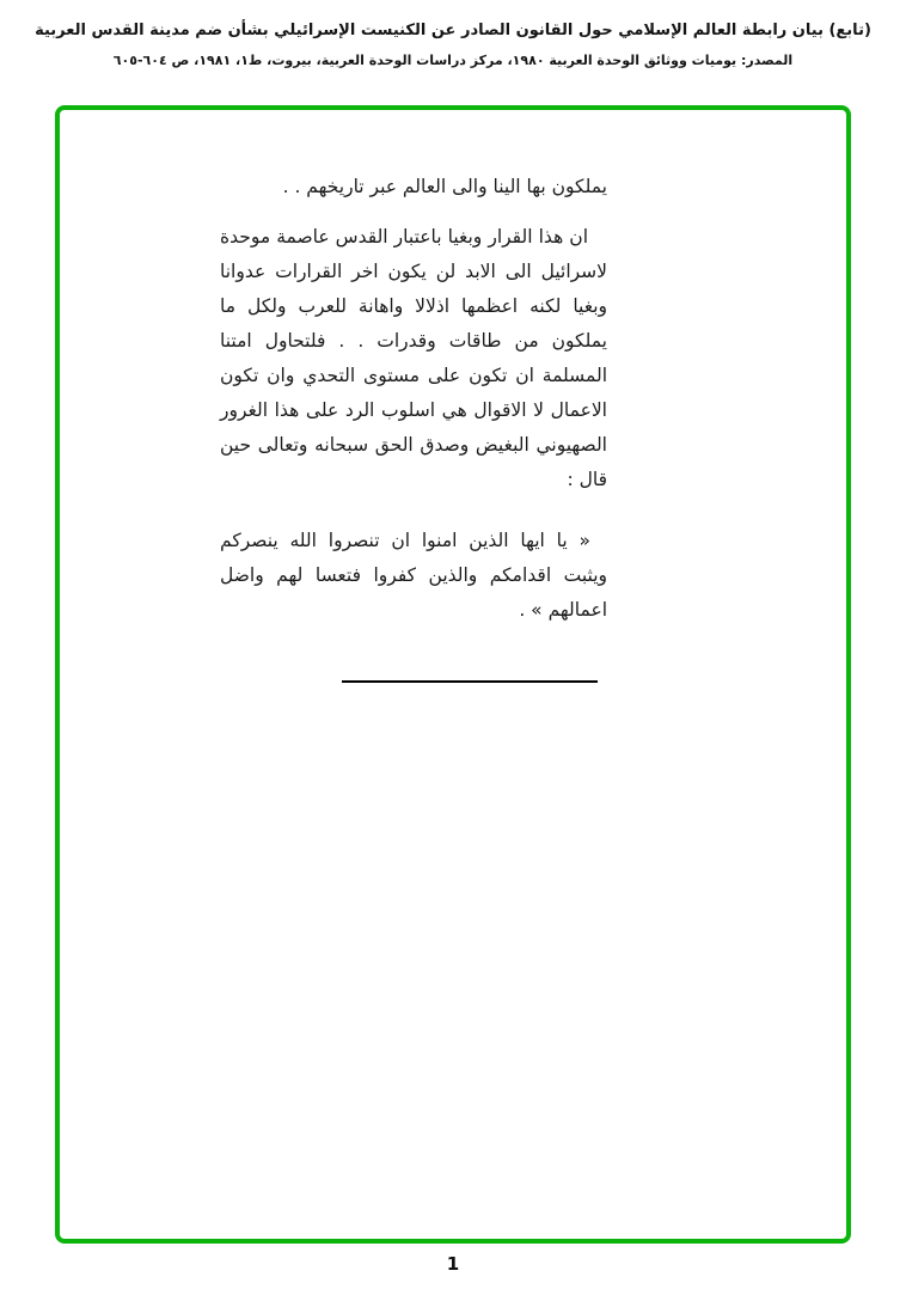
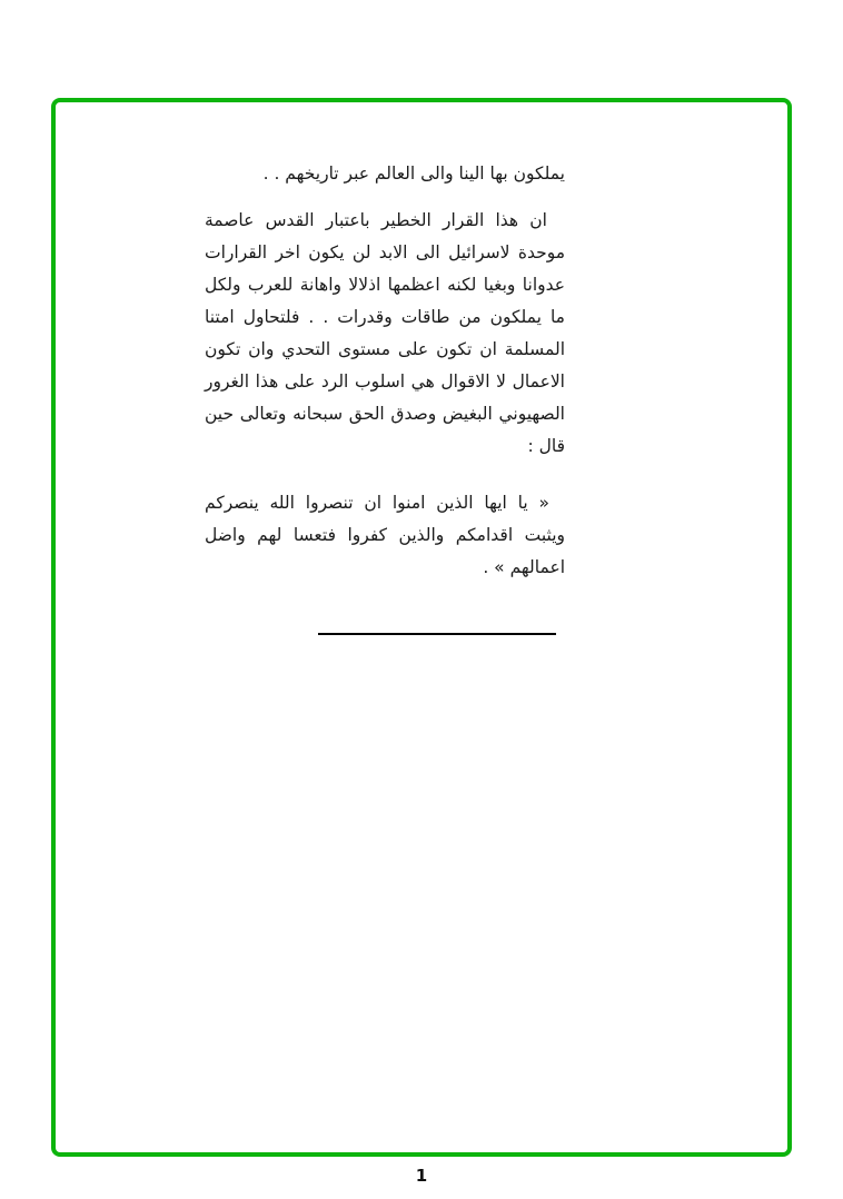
- (تابع) بيان رابطة العالم الإسلامي حول القانون الصادر عن الكنيست الإسرائيلي بشأن ضم مدينة القدس العربية
- المصدر: يوميات ووثائق الوحدة العربية ١٩٨٠، مركز دراسات الوحدة العربية، بيروت، ط١، ١٩٨١، ص ٦٠٤-٦٠٥
  يملكون بها الينا والى العالم عبر تاريخهم . .
- ان هذا القرار وبغيا باعتبار القدس عاصمة موحدة لاسرائيل الى الابد لن يكون اخر القرارات عدوانا وبغيا لكنه اعظمها اذلالا واهانة للعرب ولكل ما يملكون من طاقات وقدرات . . فلتحاول امتنا المسلمة ان تكون على مستوى التحدي وان تكون الاعمال لا الاقوال هي اسلوب الرد على هذا الغرور الصهيوني البغيض وصدق الحق سبحانه وتعالى حين قال :
+ ان هذا القرار الخطير باعتبار القدس عاصمة موحدة لاسرائيل الى الابد لن يكون اخر القرارات عدوانا وبغيا لكنه اعظمها اذلالا واهانة للعرب ولكل ما يملكون من طاقات وقدرات . . فلتحاول امتنا المسلمة ان تكون على مستوى التحدي وان تكون الاعمال لا الاقوال هي اسلوب الرد على هذا الغرور الصهيوني البغيض وصدق الحق سبحانه وتعالى حين قال :
  « يا ايها الذين امنوا ان تنصروا الله ينصركم ويثبت اقدامكم والذين كفروا فتعسا لهم واضل اعمالهم » .
  1
